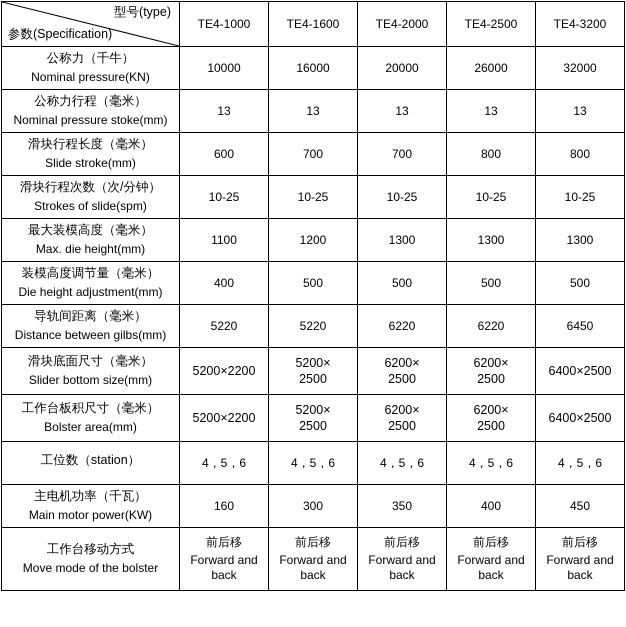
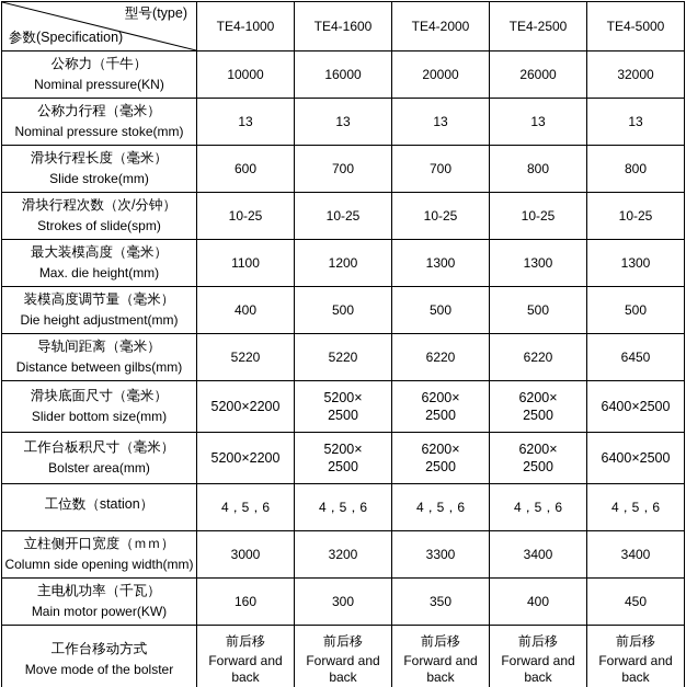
- 型号(type)参数(Specification)	TE4-1000	TE4-1600	TE4-2000	TE4-2500	TE4-3200
+ 型号(type)参数(Specification)	TE4-1000	TE4-1600	TE4-2000	TE4-2500	TE4-5000
  公称力（千牛）Nominal pressure(KN)	10000	16000	20000	26000	32000
  公称力行程（毫米）Nominal pressure stoke(mm)	13	13	13	13	13
  滑块行程长度（毫米）Slide stroke(mm)	600	700	700	800	800
  滑块行程次数（次/分钟）Strokes of slide(spm)	10-25	10-25	10-25	10-25	10-25
  最大装模高度（毫米）Max. die height(mm)	1100	1200	1300	1300	1300
  装模高度调节量（毫米）Die height adjustment(mm)	400	500	500	500	500
  导轨间距离（毫米）Distance between gilbs(mm)	5220	5220	6220	6220	6450
  滑块底面尺寸（毫米）Slider bottom size(mm)	5200×2200	5200×2500	6200×2500	6200×2500	6400×2500
  工作台板积尺寸（毫米）Bolster area(mm)	5200×2200	5200×2500	6200×2500	6200×2500	6400×2500
  工位数（station）	4，5，6	4，5，6	4，5，6	4，5，6	4，5，6
+ 立柱侧开口宽度（ｍｍ）Column side opening width(mm)	3000	3200	3300	3400	3400
  主电机功率（千瓦）Main motor power(KW)	160	300	350	400	450
  工作台移动方式Move mode of the bolster	前后移Forward andback	前后移Forward andback	前后移Forward andback	前后移Forward andback	前后移Forward andback
